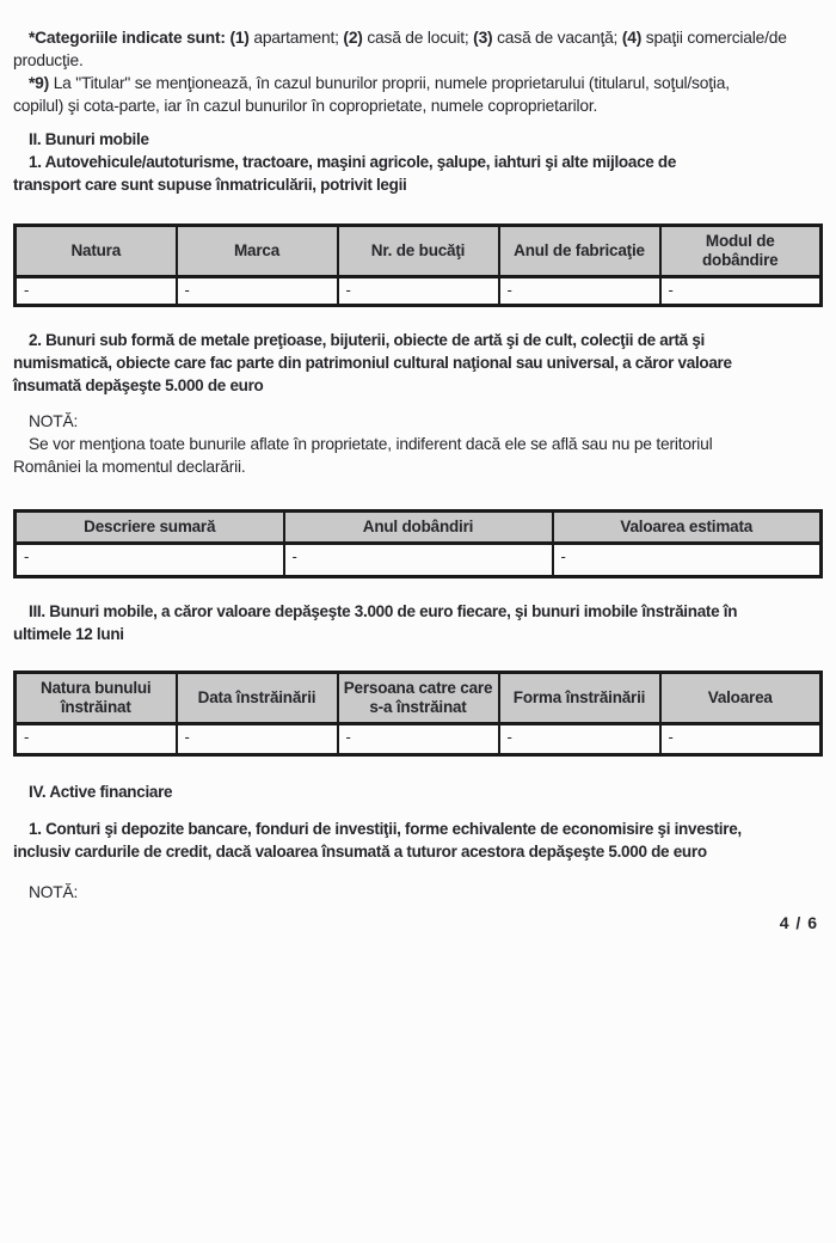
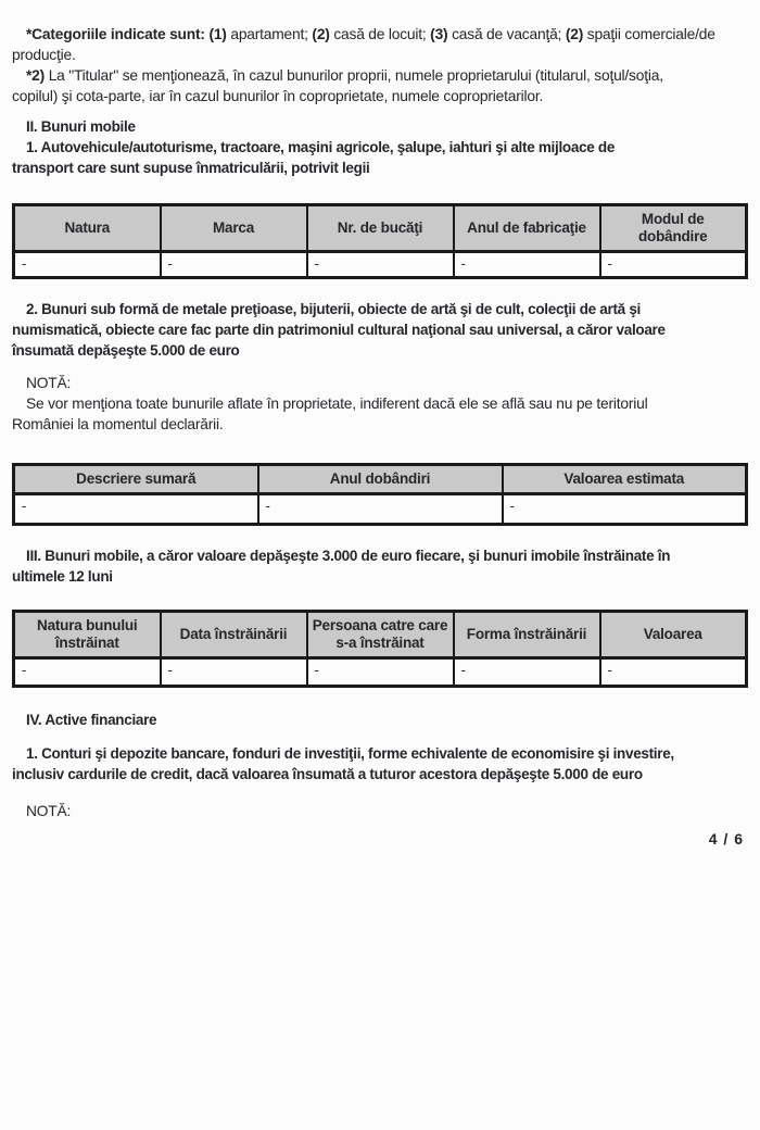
- *Categoriile indicate sunt: (1) apartament; (2) casă de locuit; (3) casă de vacanţă; (4) spaţii comerciale/de
+ *Categoriile indicate sunt: (1) apartament; (2) casă de locuit; (3) casă de vacanţă; (2) spaţii comerciale/de
  producţie.
- *9) La "Titular" se menţionează, în cazul bunurilor proprii, numele proprietarului (titularul, soţul/soţia,
+ *2) La "Titular" se menţionează, în cazul bunurilor proprii, numele proprietarului (titularul, soţul/soţia,
  copilul) şi cota-parte, iar în cazul bunurilor în coproprietate, numele coproprietarilor.
  II. Bunuri mobile
  1. Autovehicule/autoturisme, tractoare, maşini agricole, şalupe, iahturi şi alte mijloace de
  transport care sunt supuse înmatriculării, potrivit legii
  Natura	Marca	Nr. de bucăţi	Anul de fabricaţie	Modul de dobândire
  -	-	-	-	-
  2. Bunuri sub formă de metale preţioase, bijuterii, obiecte de artă şi de cult, colecţii de artă şi
  numismatică, obiecte care fac parte din patrimoniul cultural naţional sau universal, a căror valoare
  însumată depăşeşte 5.000 de euro
  NOTĂ:
  Se vor menţiona toate bunurile aflate în proprietate, indiferent dacă ele se află sau nu pe teritoriul
  României la momentul declarării.
  Descriere sumară	Anul dobândiri	Valoarea estimata
  -	-	-
  III. Bunuri mobile, a căror valoare depăşeşte 3.000 de euro fiecare, şi bunuri imobile înstrăinate în
  ultimele 12 luni
  Natura bunului înstrăinat	Data înstrăinării	Persoana catre care s-a înstrăinat	Forma înstrăinării	Valoarea
  -	-	-	-	-
  IV. Active financiare
  1. Conturi şi depozite bancare, fonduri de investiţii, forme echivalente de economisire şi investire,
  inclusiv cardurile de credit, dacă valoarea însumată a tuturor acestora depăşeşte 5.000 de euro
  NOTĂ:
  4 / 6
